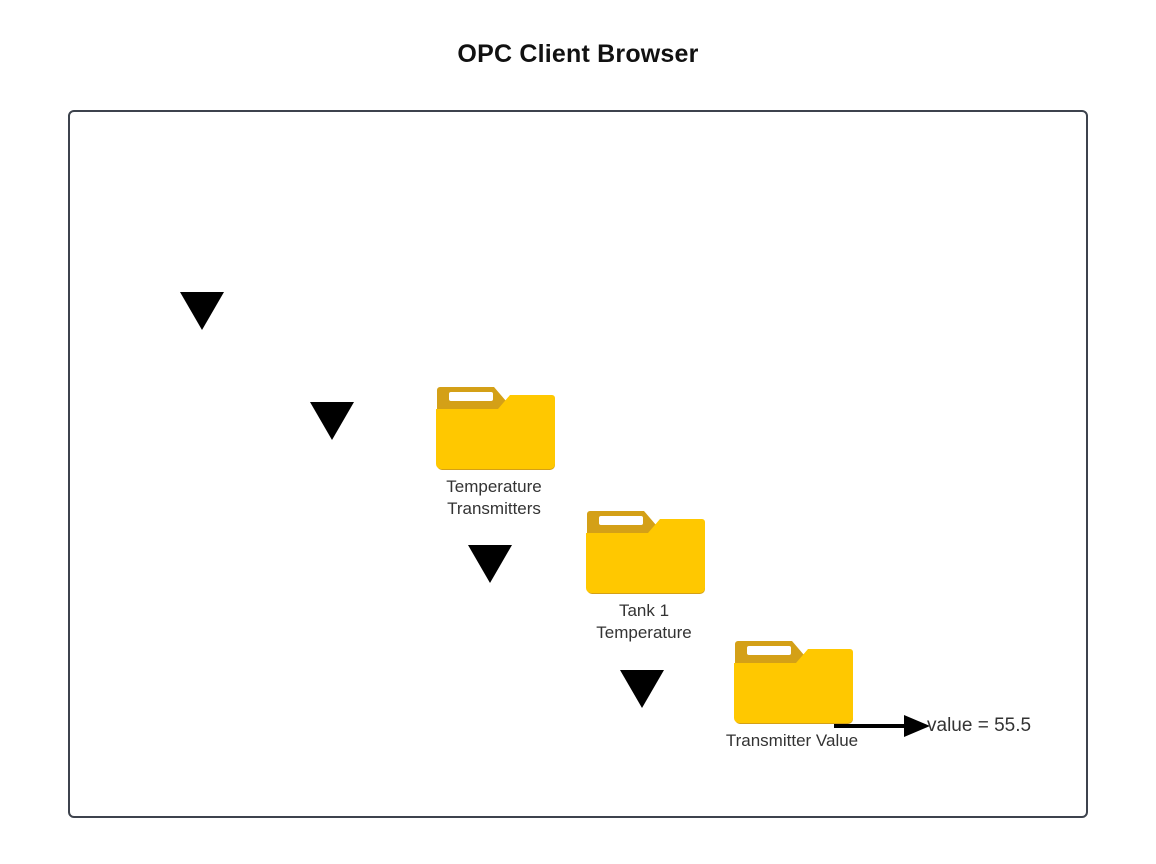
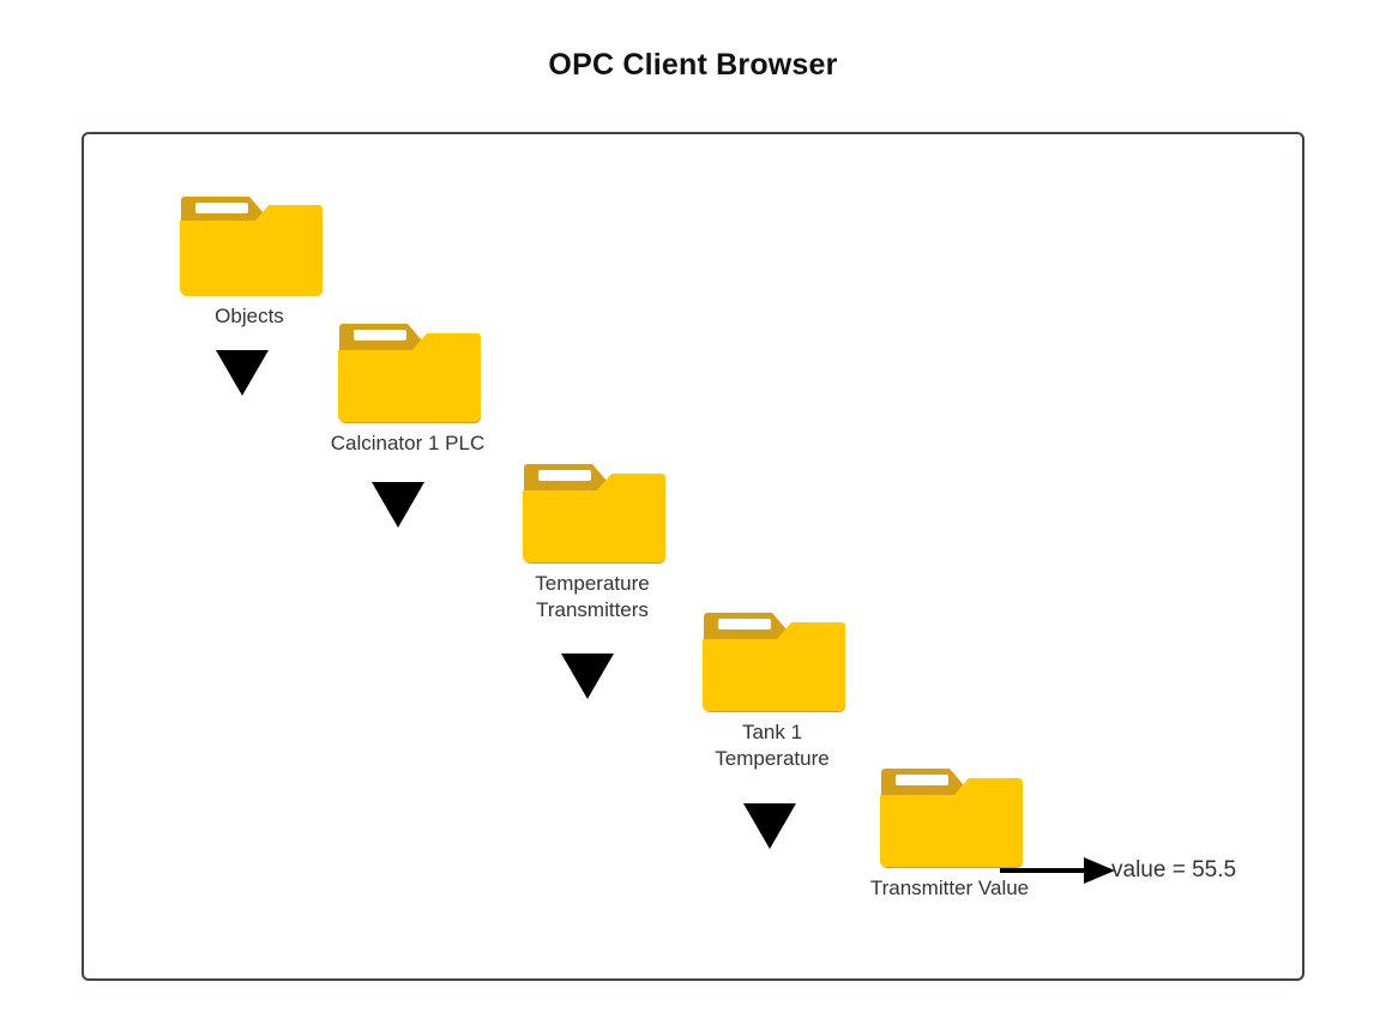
  OPC Client Browser
+ Objects
+ Calcinator 1 PLC
  Temperature
  Transmitters
  Tank 1
  Temperature
  Transmitter Value
  value = 55.5
